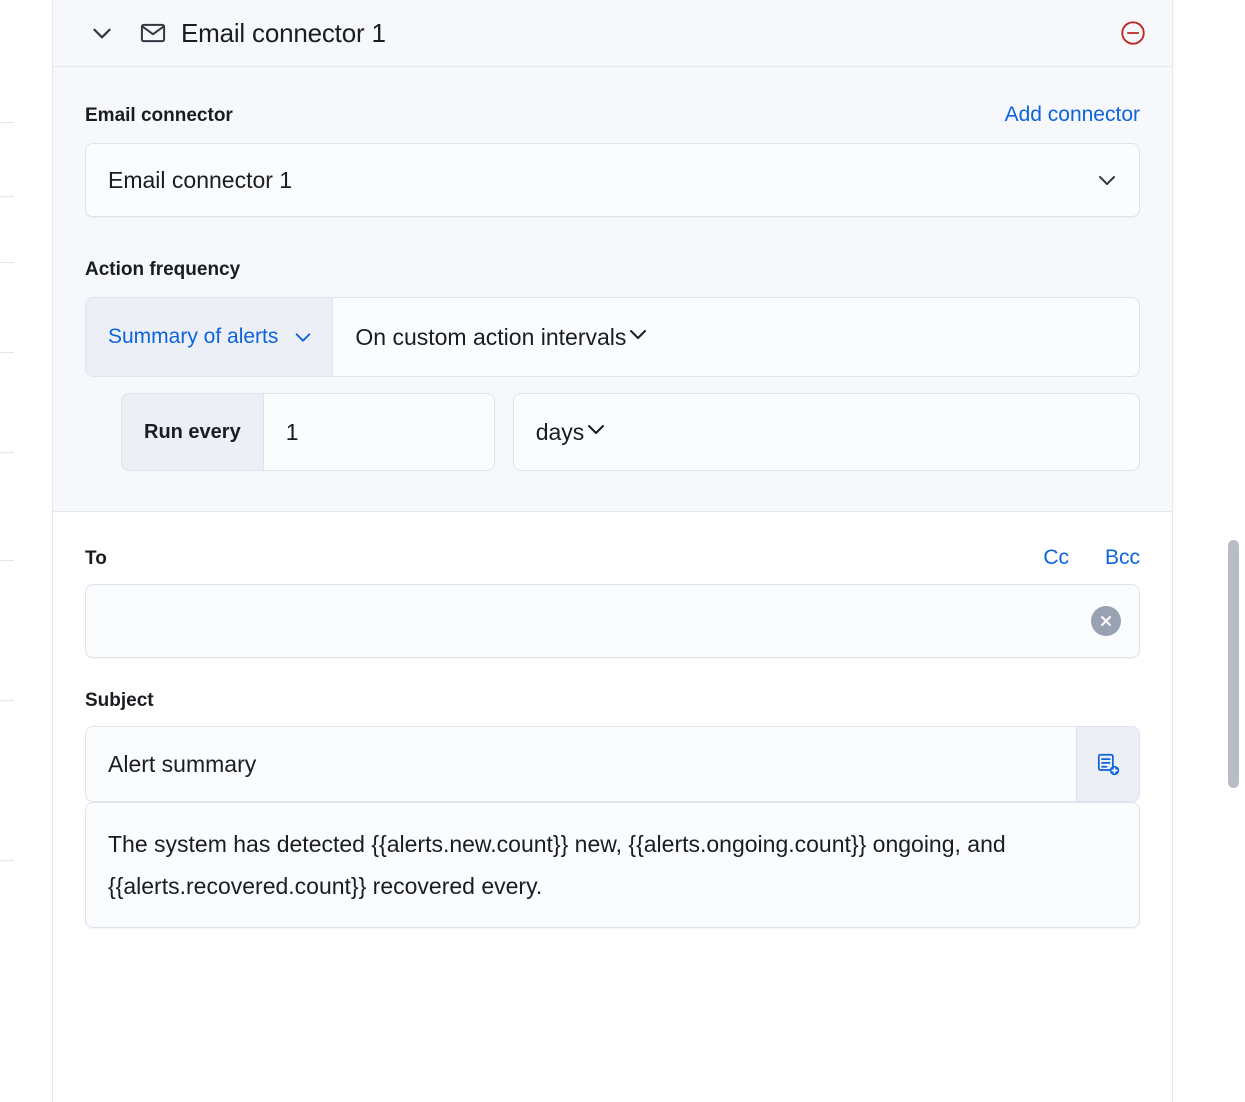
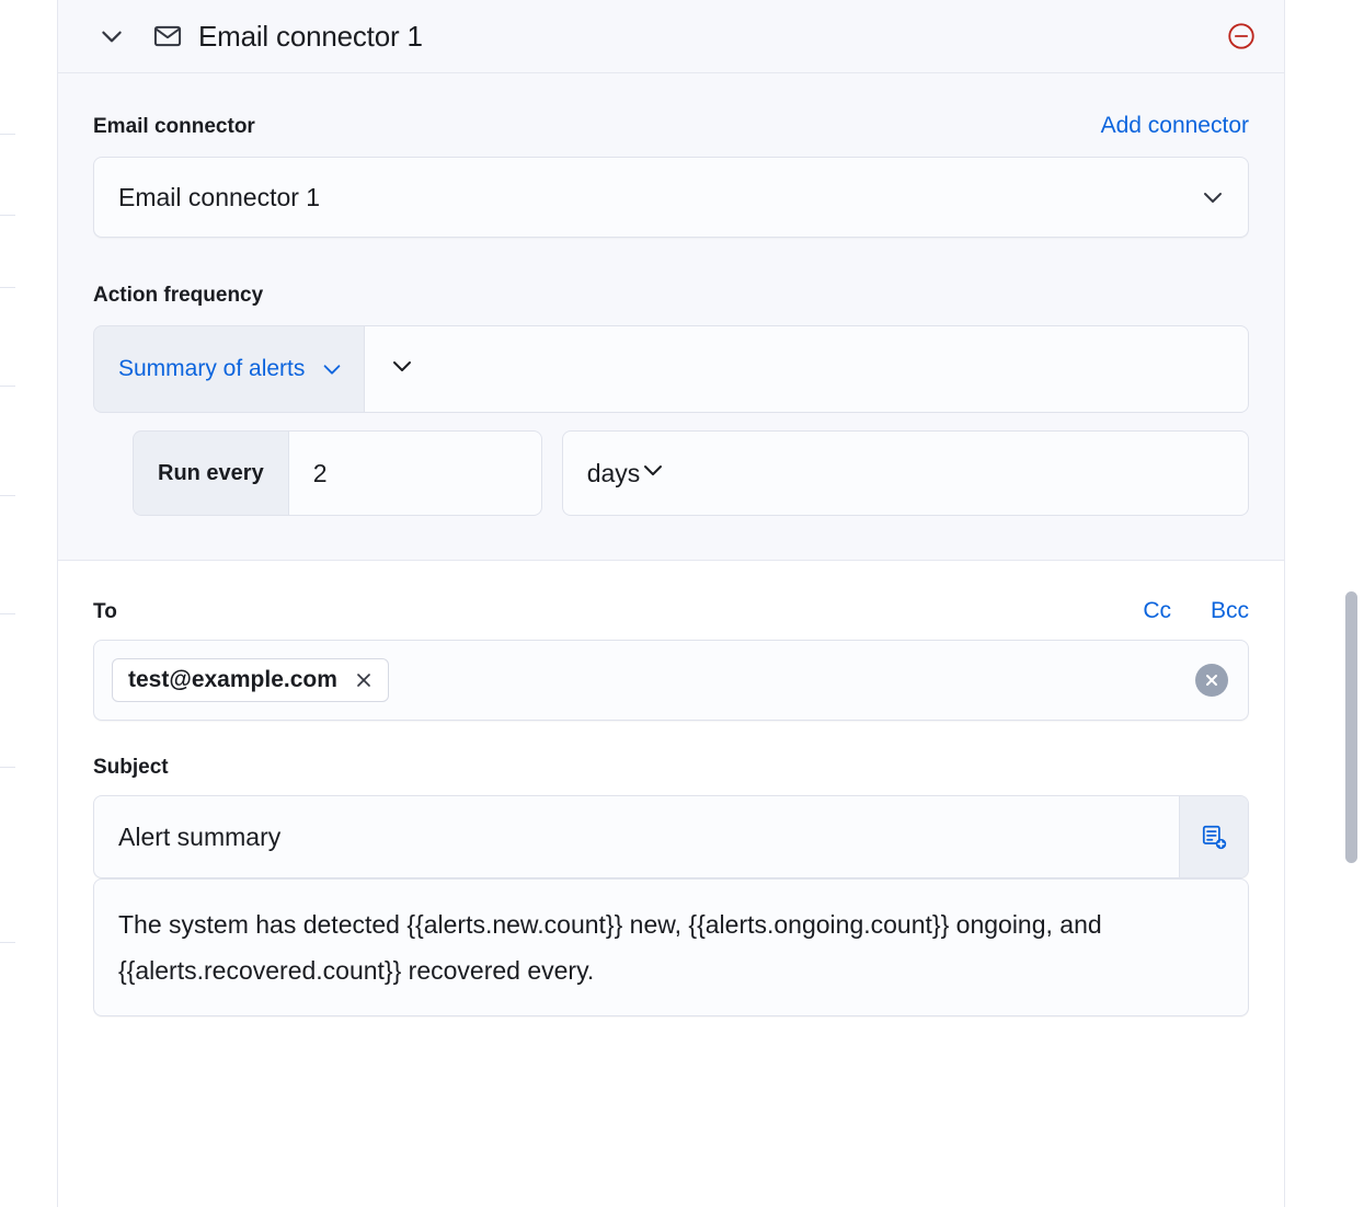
  Email connector 1
  Email connector
  Add connector
  Email connector 1
  Action frequency
  Summary of alerts
- On custom action intervals
  Run every
- 1
+ 2
  days
  To
  Cc
  Bcc
+ test@example.com
  Subject
  Alert summary
  The system has detected {{alerts.new.count}} new, {{alerts.ongoing.count}} ongoing, and {{alerts.recovered.count}} recovered every.
